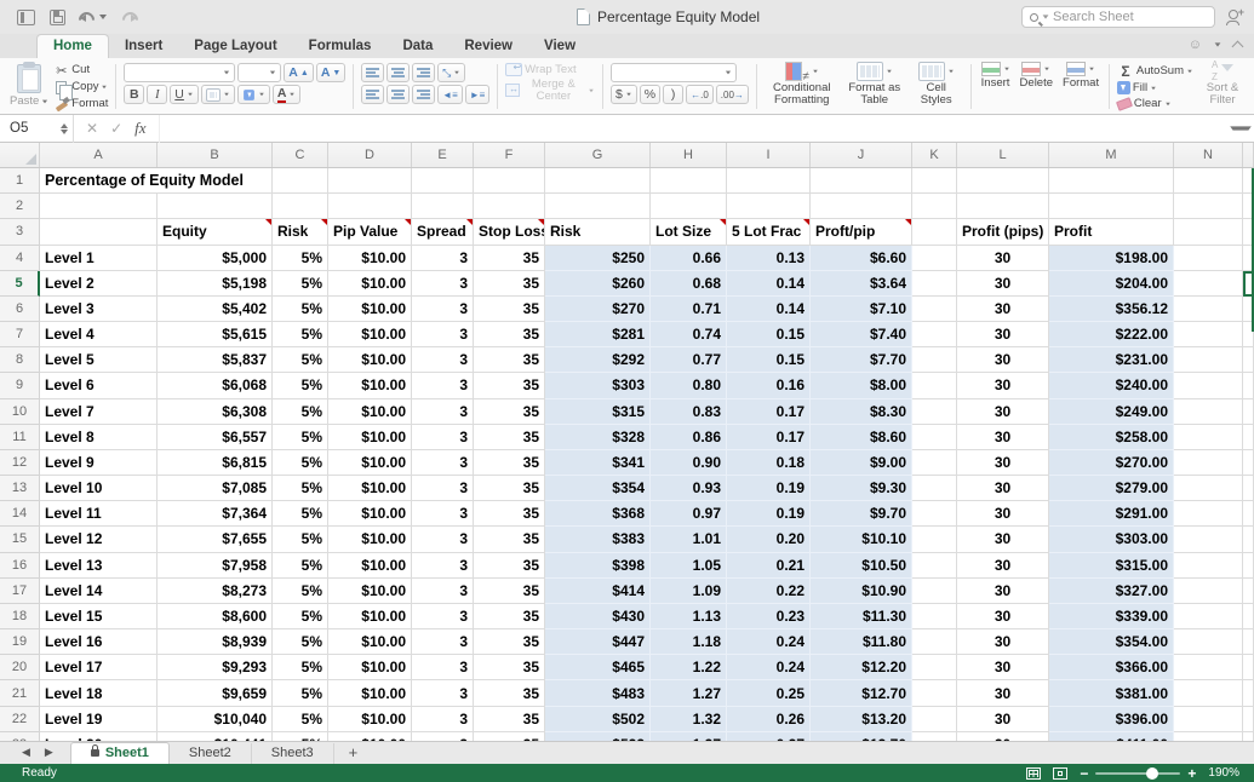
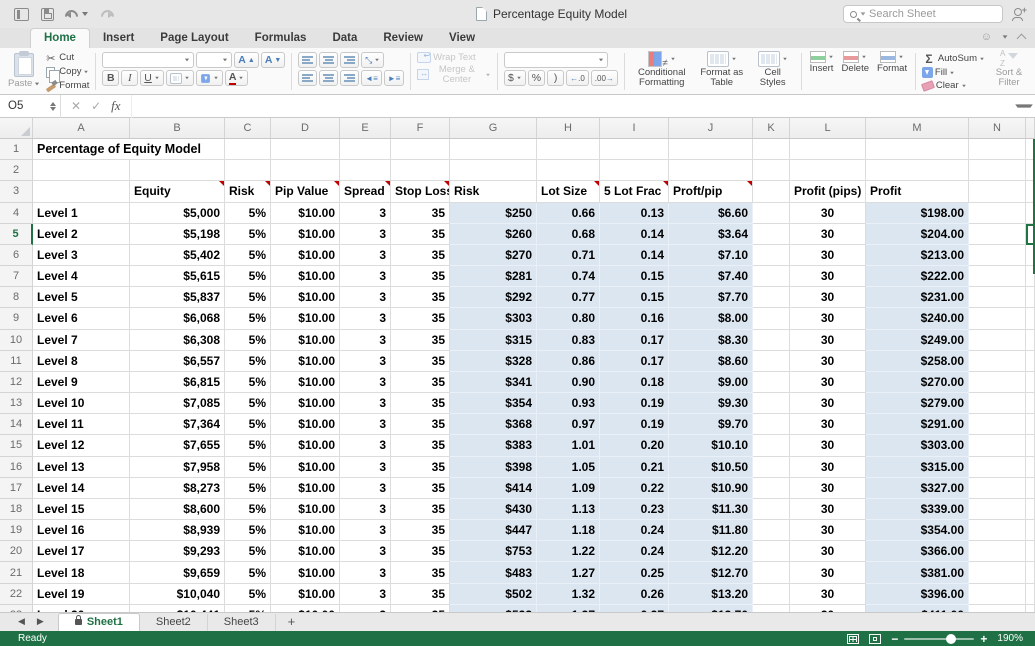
  Percentage Equity Model
  Search Sheet
  Home
  Insert
  Page Layout
  Formulas
  Data
  Review
  View
  ☺
  Paste
  Cut
  Copy
  Format
  A
  A
  B
  I
  U
  A
  ⤡
  ◄≡
  ►≡
  Wrap Text
  Merge & Center
  $
  %
  )
  ←.0
  .00→
  Conditional Formatting
  Format as Table
  Cell Styles
  Insert
  Delete
  Format
  Σ
  AutoSum
  Fill
  Clear
  Sort & Filter
  O5
  ✕
  ✓
  fx
  A
  B
  C
  D
  E
  F
  G
  H
  I
  J
  K
  L
  M
  N
  1
  Percentage of Equity Model
  2
  3
  Equity
  Risk
  Pip Value
  Spread
  Stop Los
  Risk
  Lot Size
  5 Lot Frac
  Proft/pip
  Profit (pips)
  Profit
  4
  Level 1
  $5,000
  5%
  $10.00
  3
  35
  $250
  0.66
  0.13
  $6.60
  30
  $198.00
  5
  Level 2
  $5,198
  5%
  $10.00
  3
  35
  $260
  0.68
  0.14
  $3.64
  30
  $204.00
  6
  Level 3
  $5,402
  5%
  $10.00
  3
  35
  $270
  0.71
  0.14
  $7.10
  30
- $356.12
+ $213.00
  7
  Level 4
  $5,615
  5%
  $10.00
  3
  35
  $281
  0.74
  0.15
  $7.40
  30
  $222.00
  8
  Level 5
  $5,837
  5%
  $10.00
  3
  35
  $292
  0.77
  0.15
  $7.70
  30
  $231.00
  9
  Level 6
  $6,068
  5%
  $10.00
  3
  35
  $303
  0.80
  0.16
  $8.00
  30
  $240.00
  10
  Level 7
  $6,308
  5%
  $10.00
  3
  35
  $315
  0.83
  0.17
  $8.30
  30
  $249.00
  11
  Level 8
  $6,557
  5%
  $10.00
  3
  35
  $328
  0.86
  0.17
  $8.60
  30
  $258.00
  12
  Level 9
  $6,815
  5%
  $10.00
  3
  35
  $341
  0.90
  0.18
  $9.00
  30
  $270.00
  13
  Level 10
  $7,085
  5%
  $10.00
  3
  35
  $354
  0.93
  0.19
  $9.30
  30
  $279.00
  14
  Level 11
  $7,364
  5%
  $10.00
  3
  35
  $368
  0.97
  0.19
  $9.70
  30
  $291.00
  15
  Level 12
  $7,655
  5%
  $10.00
  3
  35
  $383
  1.01
  0.20
  $10.10
  30
  $303.00
  16
  Level 13
  $7,958
  5%
  $10.00
  3
  35
  $398
  1.05
  0.21
  $10.50
  30
  $315.00
  17
  Level 14
  $8,273
  5%
  $10.00
  3
  35
  $414
  1.09
  0.22
  $10.90
  30
  $327.00
  18
  Level 15
  $8,600
  5%
  $10.00
  3
  35
  $430
  1.13
  0.23
  $11.30
  30
  $339.00
  19
  Level 16
  $8,939
  5%
  $10.00
  3
  35
  $447
  1.18
  0.24
  $11.80
  30
  $354.00
  20
  Level 17
  $9,293
  5%
  $10.00
  3
  35
- $465
+ $753
  1.22
  0.24
  $12.20
  30
  $366.00
  21
  Level 18
  $9,659
  5%
  $10.00
  3
  35
  $483
  1.27
  0.25
  $12.70
  30
  $381.00
  22
  Level 19
  $10,040
  5%
  $10.00
  3
  35
  $502
  1.32
  0.26
  $13.20
  30
  $396.00
  ◀
  ▶
  Sheet1
  Sheet2
  Sheet3
  +
  Ready
  −
  +
  190%
